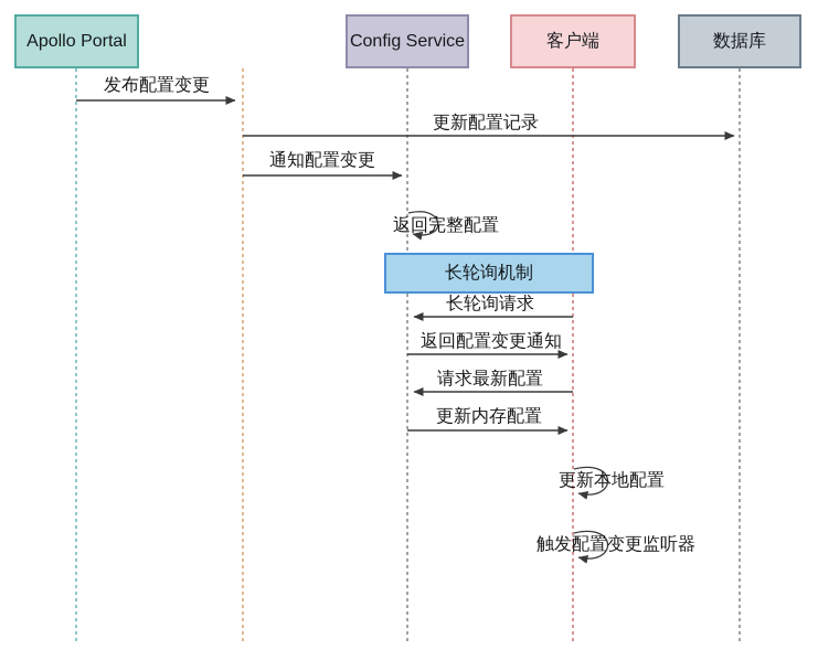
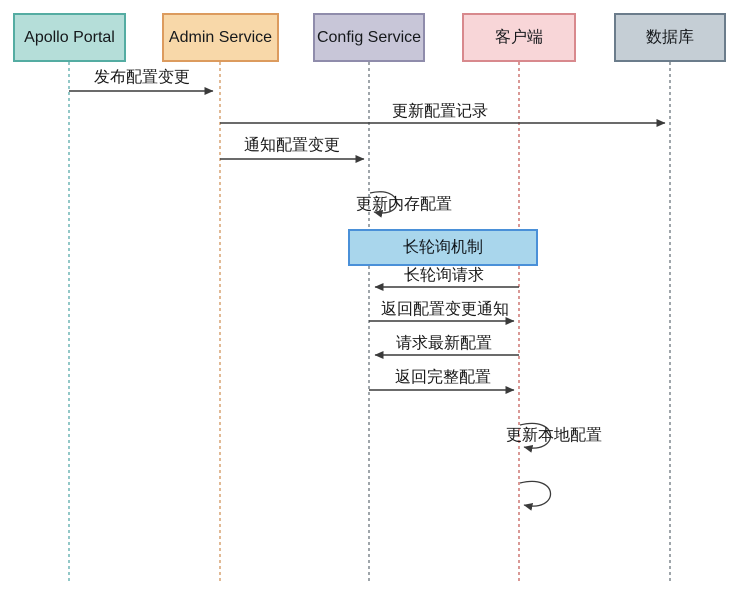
  Apollo Portal
+ Admin Service
  Config Service
  客户端
  数据库
  长轮询机制
  发布配置变更
  更新配置记录
  通知配置变更
- 返回完整配置
+ 更新内存配置
  长轮询请求
  返回配置变更通知
  请求最新配置
- 更新内存配置
+ 返回完整配置
  更新本地配置
- 触发配置变更监听器
